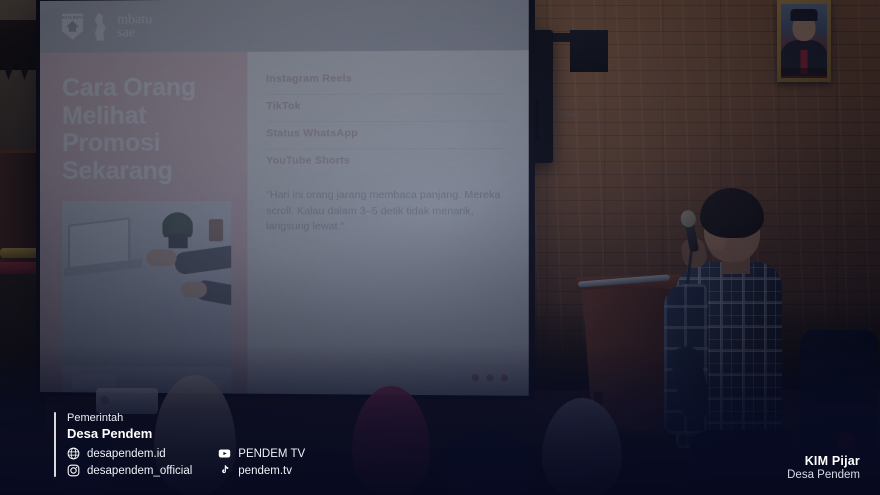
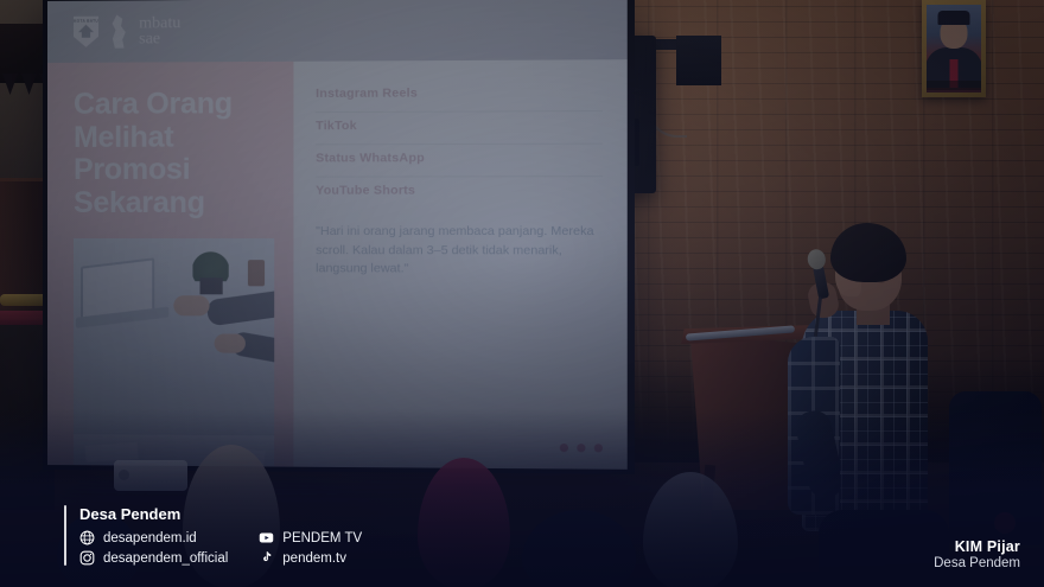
- Pemerintah
  Desa Pendem
  desapendem.id
  desapendem_official
  PENDEM TV
  pendem.tv
  KIM Pijar
  Desa Pendem
